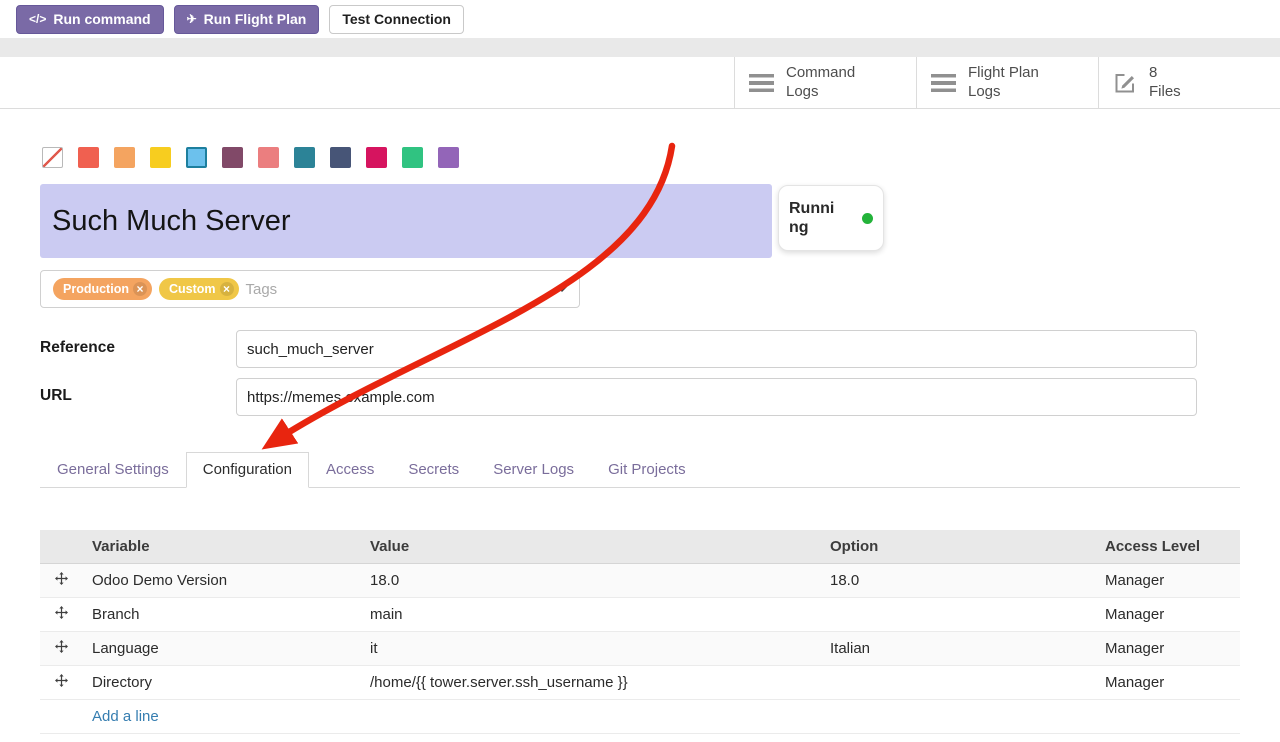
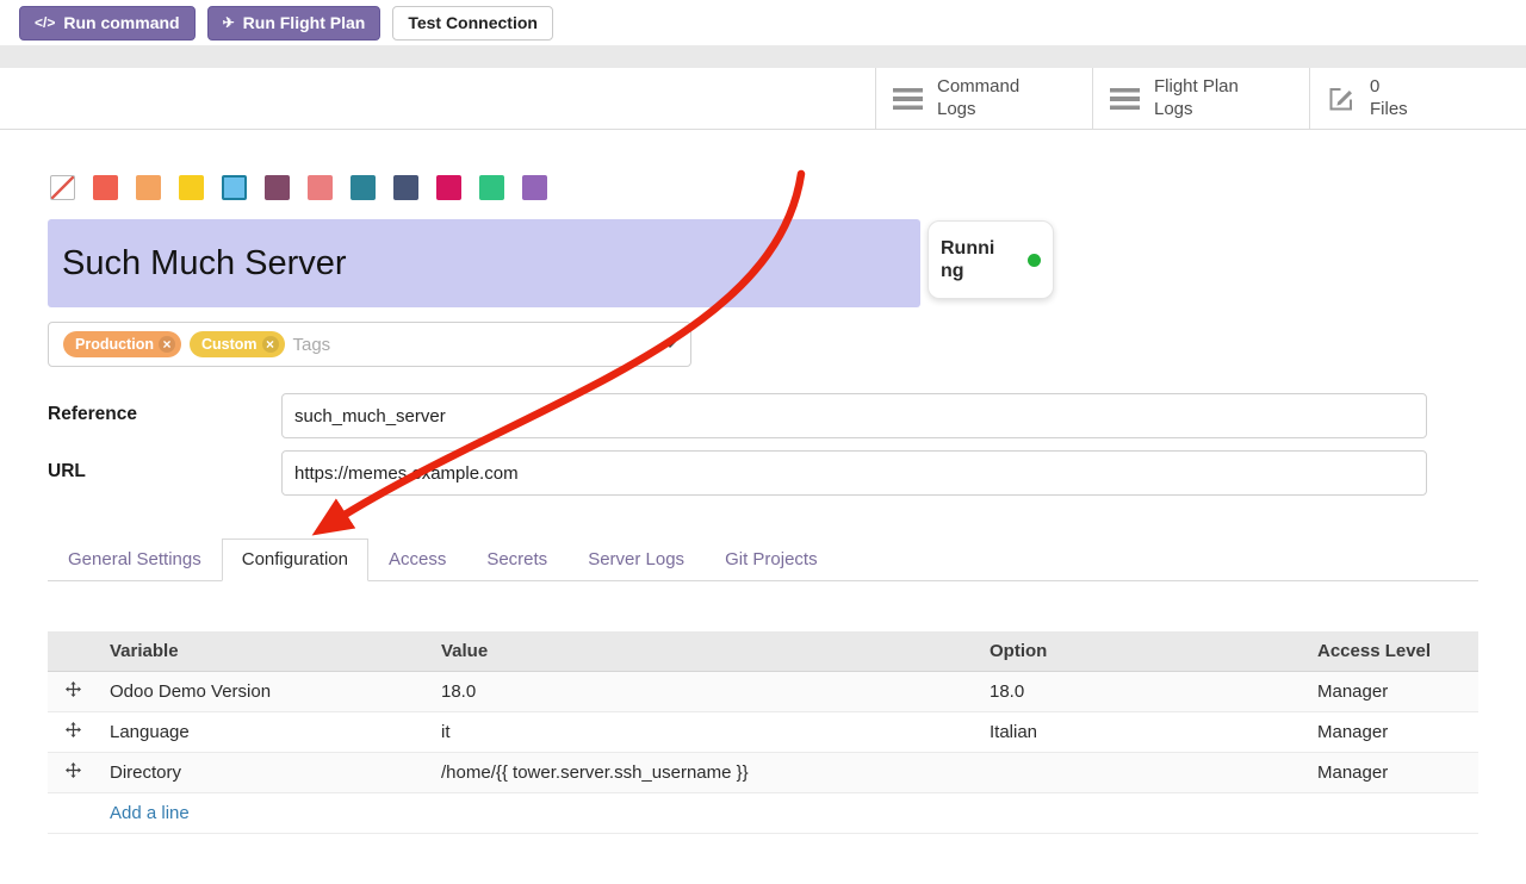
  </>
  Run command
  ✈
  Run Flight Plan
  Test Connection
  Command
  Logs
  Flight Plan
  Logs
- 8
+ 0
  Files
  Such Much Server
  Running
  Production
  ×
  Custom
  ×
  Tags
  Reference
  such_much_server
  URL
  https://memes.ample.com
  General Settings
  Configuration
  Access
  Secrets
  Server Logs
  Git Projects
  	Variable	Value	Option	Access Level
  	Odoo Demo Version	18.0	18.0	Manager
- 	Branch	main		Manager
  	Language	it	Italian	Manager
  	Directory	/home/{{ tower.server.ssh_username }}		Manager
  	Add a line
